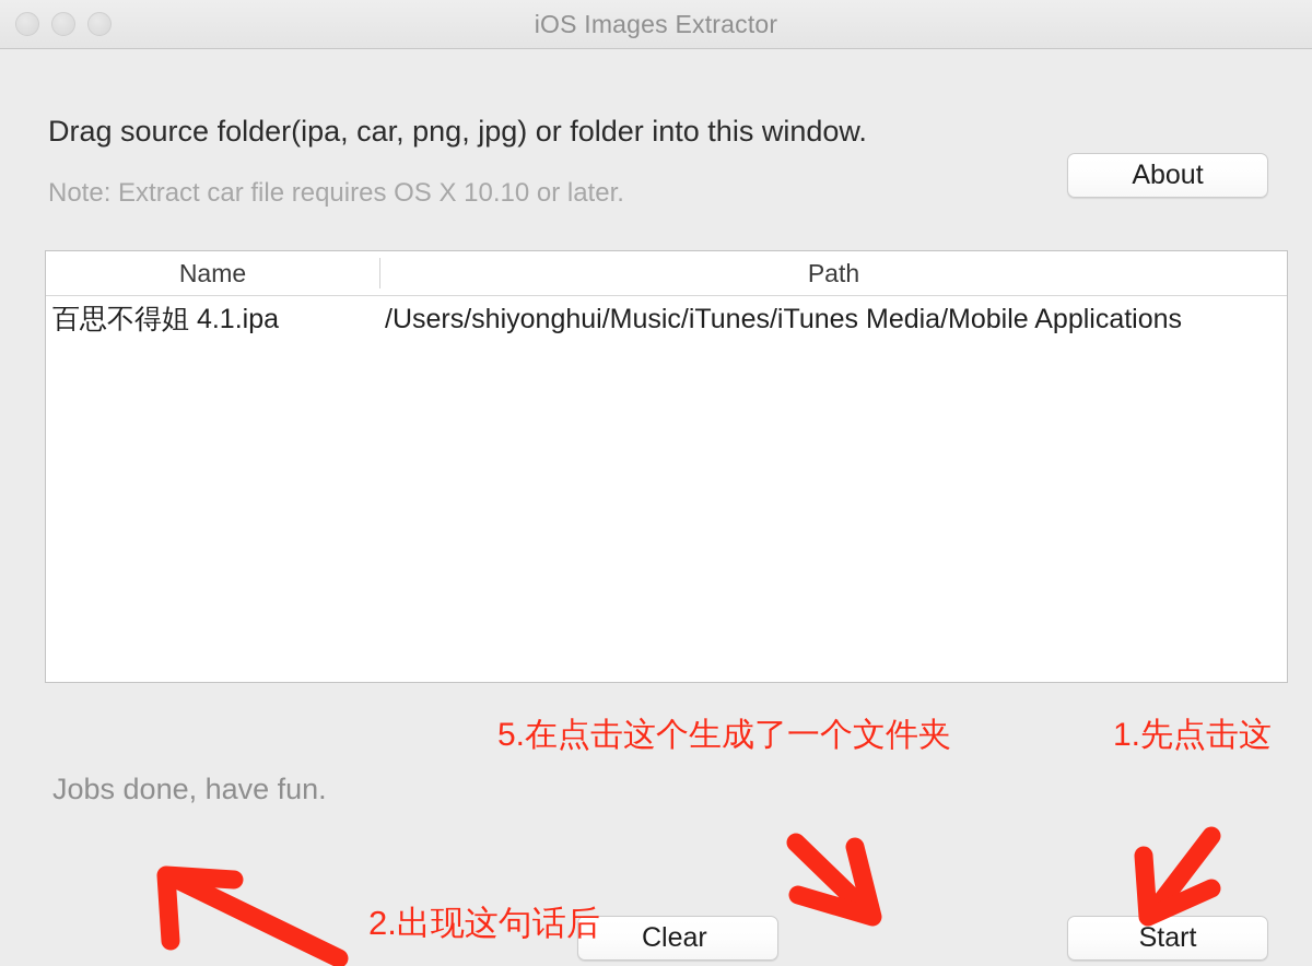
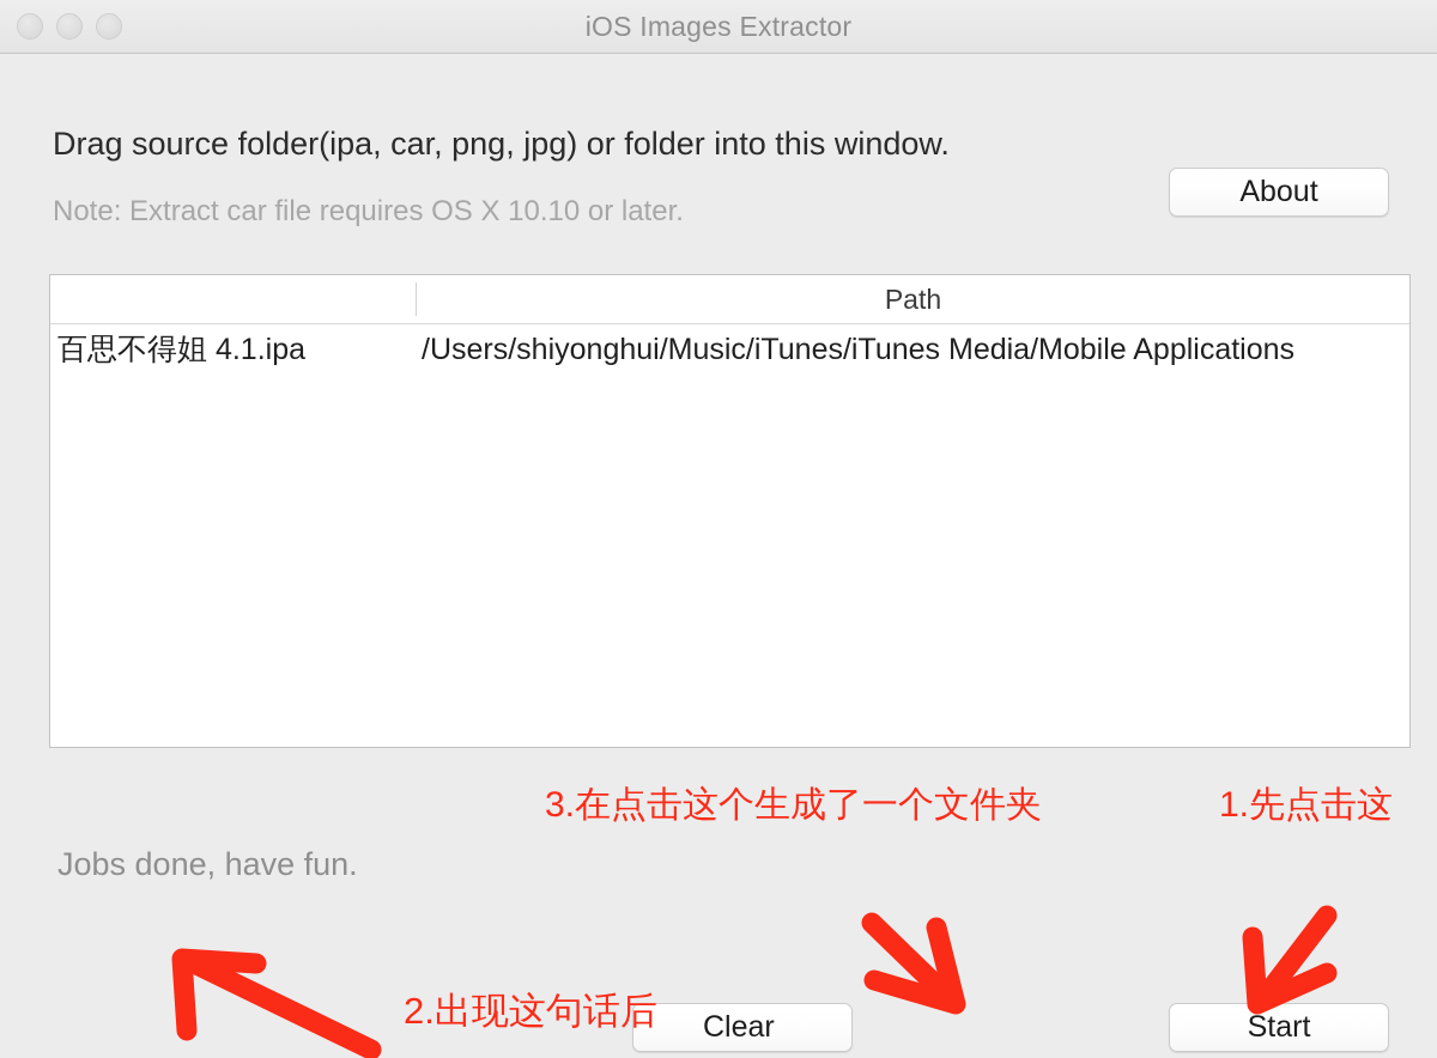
  iOS Images Extractor
  Drag source folder(ipa, car, png, jpg) or folder into this window.
  Note: Extract car file requires OS X 10.10 or later.
  About
- Name
  Path
  百思不得姐 4.1.ipa
  /Users/shiyonghui/Music/iTunes/iTunes Media/Mobile Applications
  Jobs done, have fun.
  Clear
  Start
- 5.在点击这个生成了一个文件夹
+ 3.在点击这个生成了一个文件夹
  1.先点击这
  2.出现这句话后
